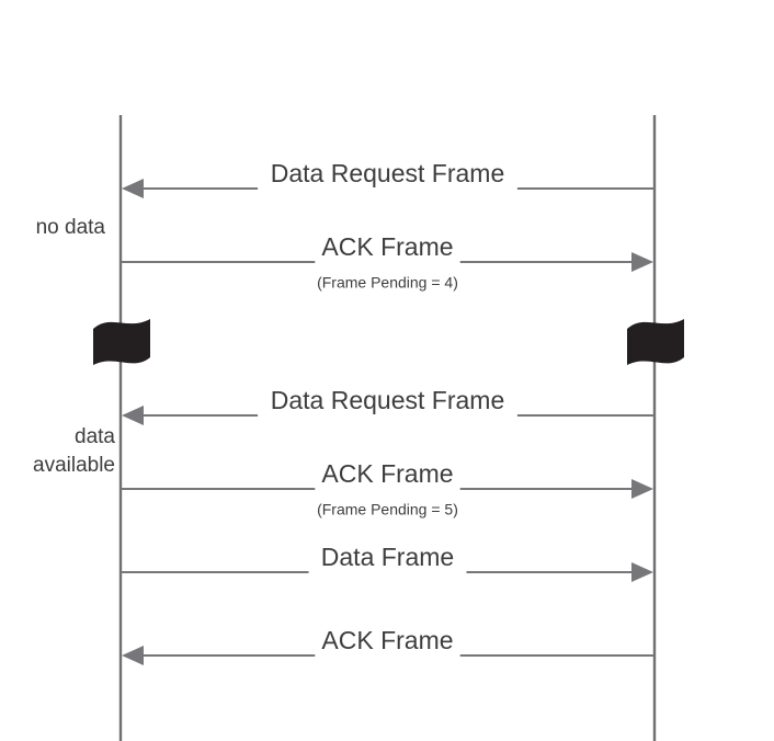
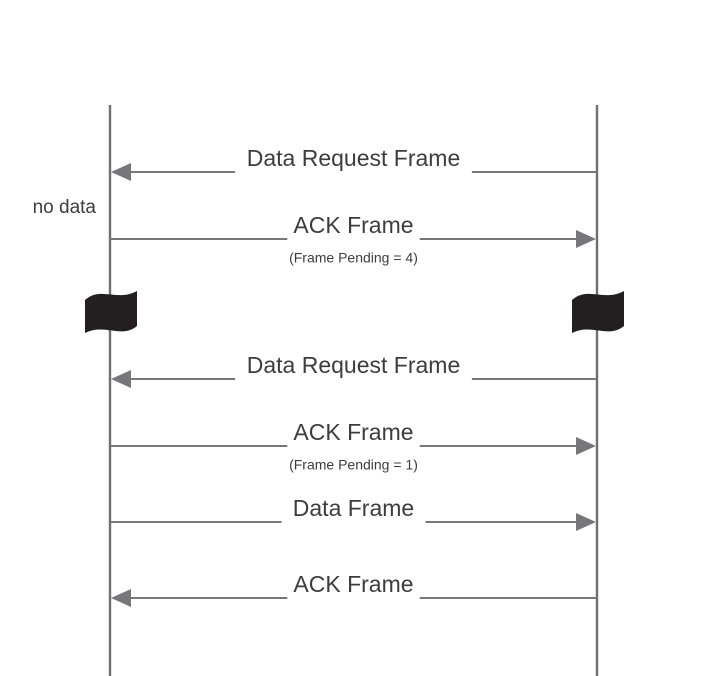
  Data Request Frame
  ACK Frame
  (Frame Pending = 4)
  Data Request Frame
  ACK Frame
- (Frame Pending = 5)
+ (Frame Pending = 1)
  Data Frame
  ACK Frame
  no data
- data
- available
